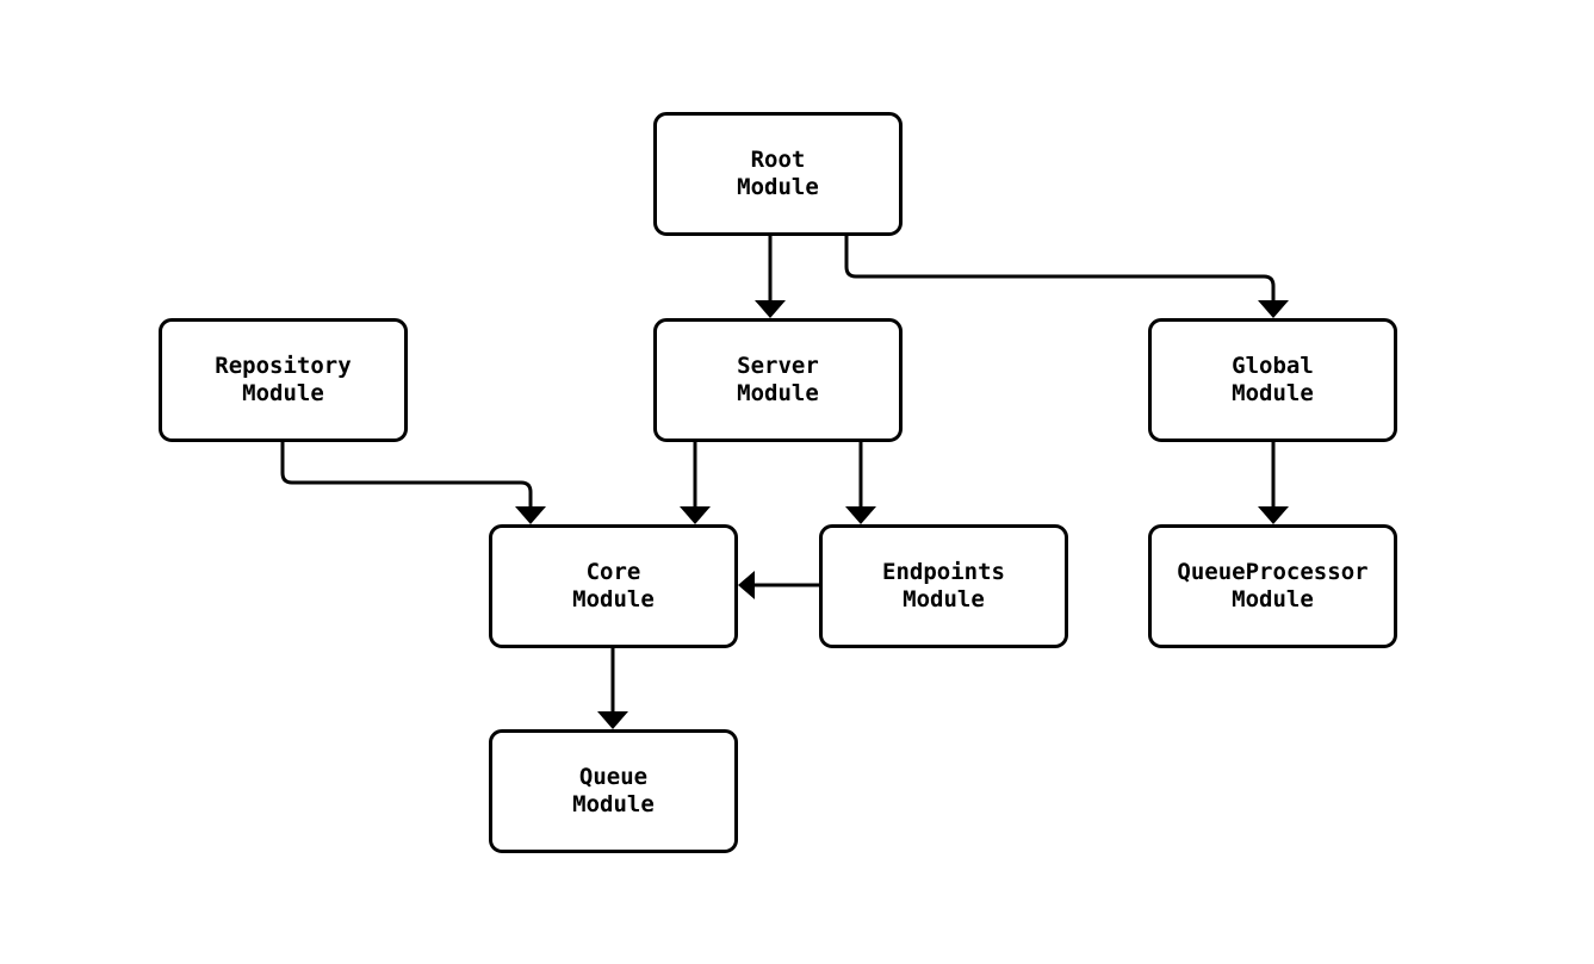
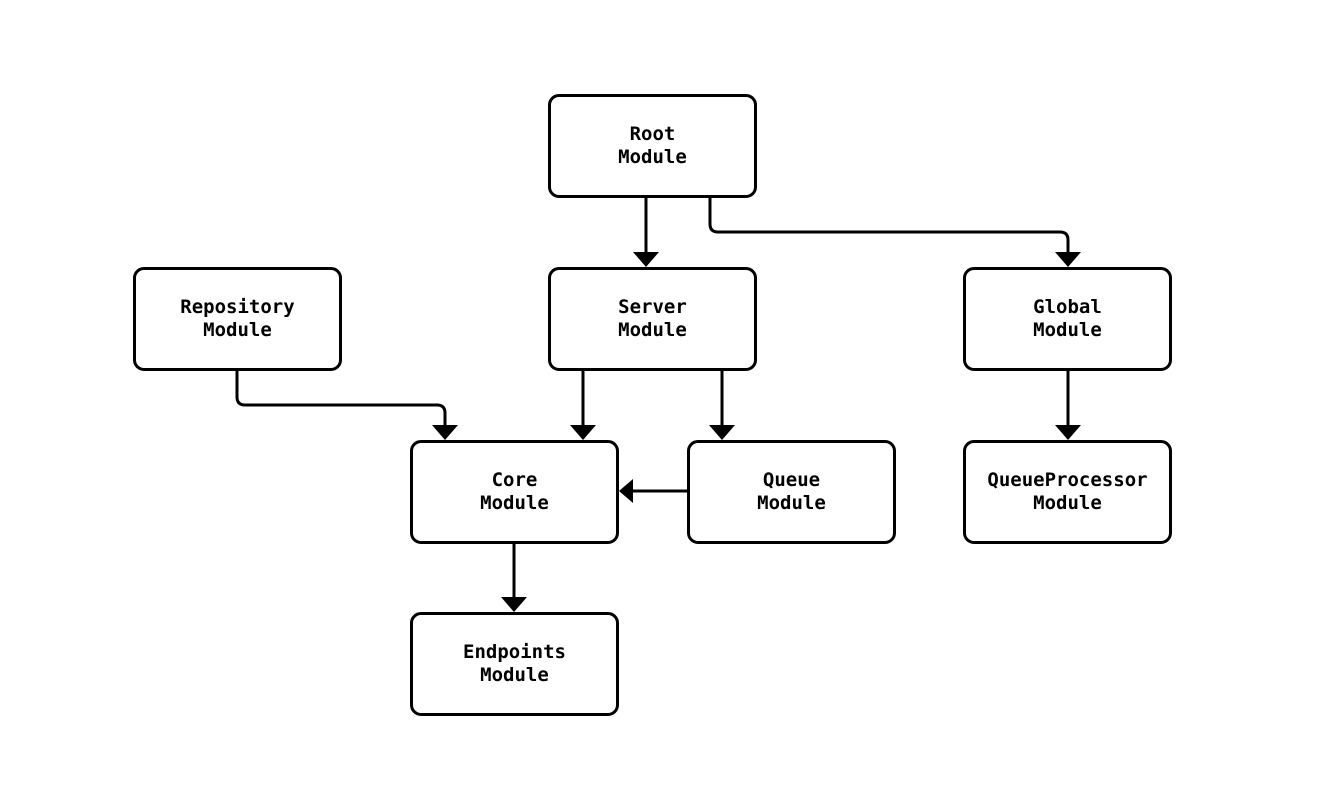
  Root
  Module
  Server
  Module
  Global
  Module
  Repository
  Module
  Core
  Module
- Endpoints
+ Queue
  Module
  QueueProcessor
  Module
- Queue
+ Endpoints
  Module
